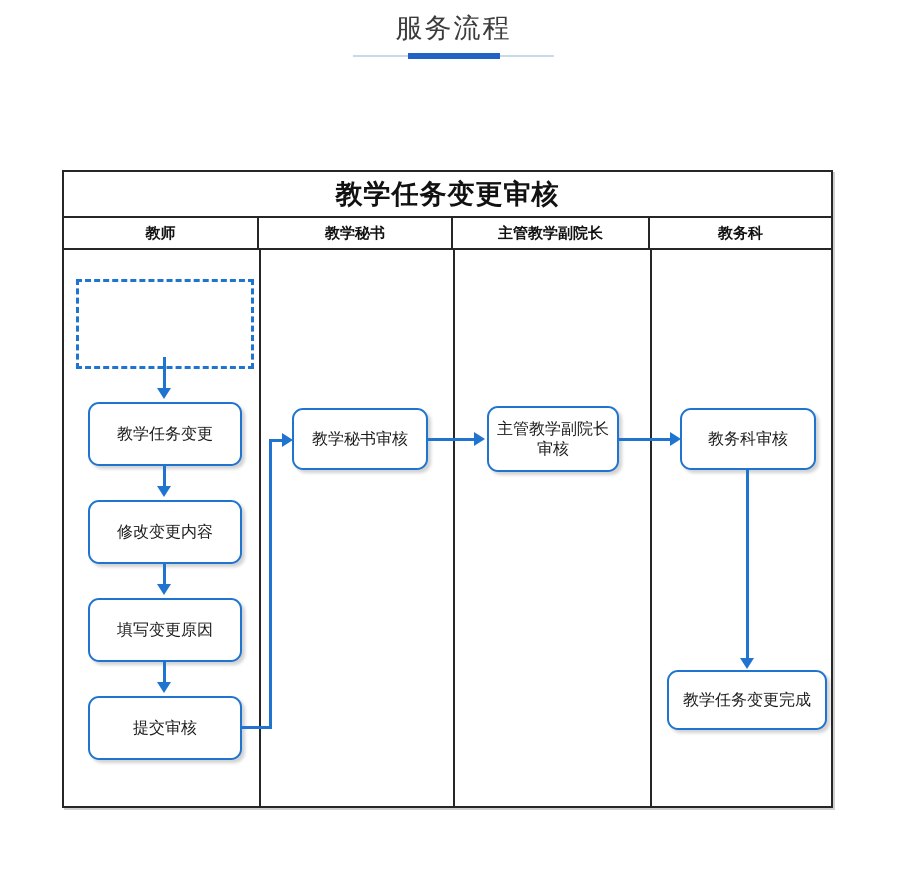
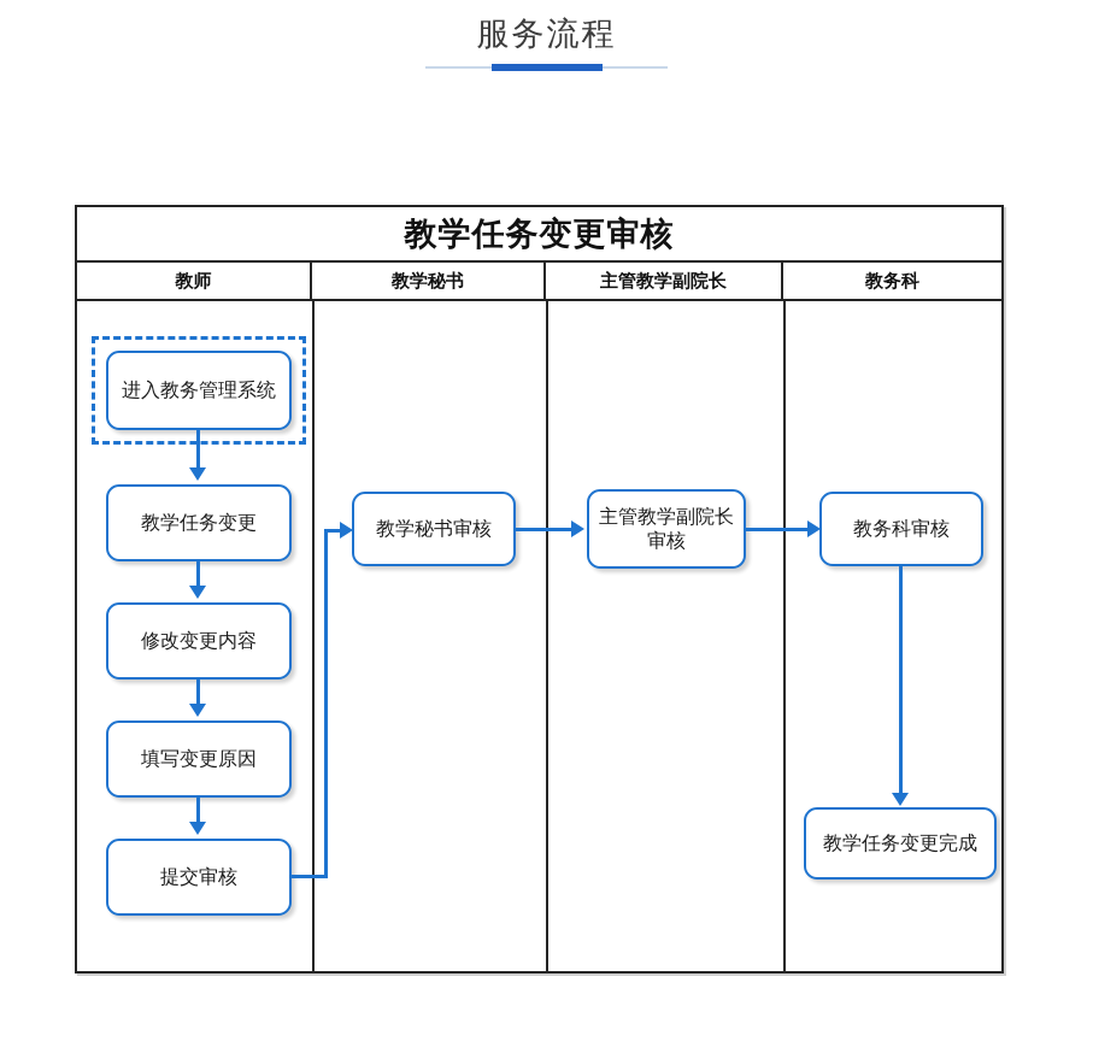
  服务流程
  教学任务变更审核
  教师
  教学秘书
  主管教学副院长
  教务科
+ 进入教务管理系统
  教学任务变更
  修改变更内容
  填写变更原因
  提交审核
  教学秘书审核
  主管教学副院长
  审核
  教务科审核
  教学任务变更完成
